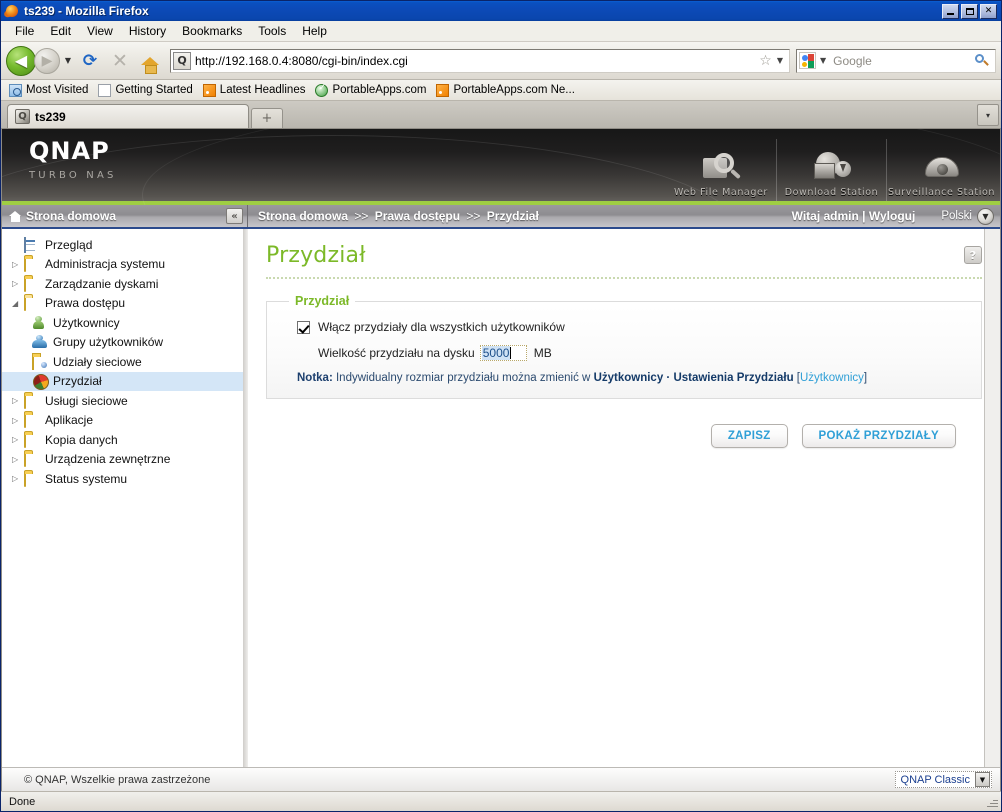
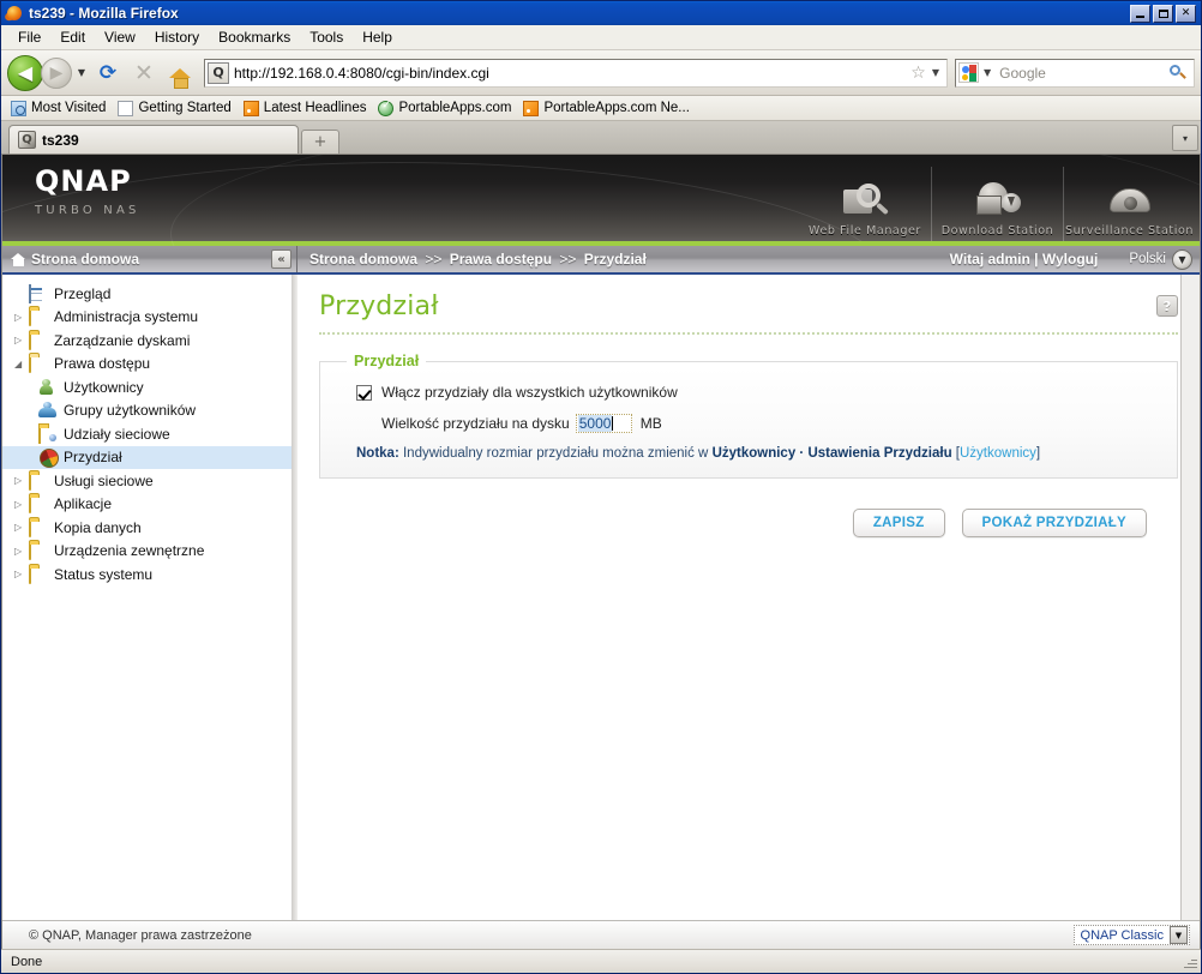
  ts239 - Mozilla Firefox
  ✕
  File
  Edit
  View
  History
  Bookmarks
  Tools
  Help
  ◀
  ▶
  ▼
  ⟳
  ✕
  Q
  http://192.168.0.4:8080/cgi-bin/index.cgi
  ☆
  ▼
  ▼
  Google
  Most Visited
  Getting Started
  Latest Headlines
  PortableApps.com
  PortableApps.com Ne...
  Q
  ts239
  +
  ▾
  QNAP
  TURBO NAS
  Web File Manager
  Download Station
  Surveillance Station
  Strona domowa
  «
  Strona domowa >> Prawa dostępu >> Przydział
  Witaj admin | Wyloguj
  Polski
  ▼
  Przegląd
  ▷
  Administracja systemu
  ▷
  Zarządzanie dyskami
  ◢
  Prawa dostępu
  Użytkownicy
  Grupy użytkowników
  Udziały sieciowe
  Przydział
  ▷
  Usługi sieciowe
  ▷
  Aplikacje
  ▷
  Kopia danych
  ▷
  Urządzenia zewnętrzne
  ▷
  Status systemu
  Przydział
  ?
  Przydział
  Włącz przydziały dla wszystkich użytkowników
  Wielkość przydziału na dysku
  5000
  MB
  Notka:
  Indywidualny rozmiar przydziału można zmienić w
  Użytkownicy · Ustawienia Przydziału
  [
  Użytkownicy
  ]
  ZAPISZ
  POKAŻ PRZYDZIAŁY
- © QNAP, Wszelkie prawa zastrzeżone
+ © QNAP, Manager prawa zastrzeżone
  QNAP Classic
  ▼
  Done
